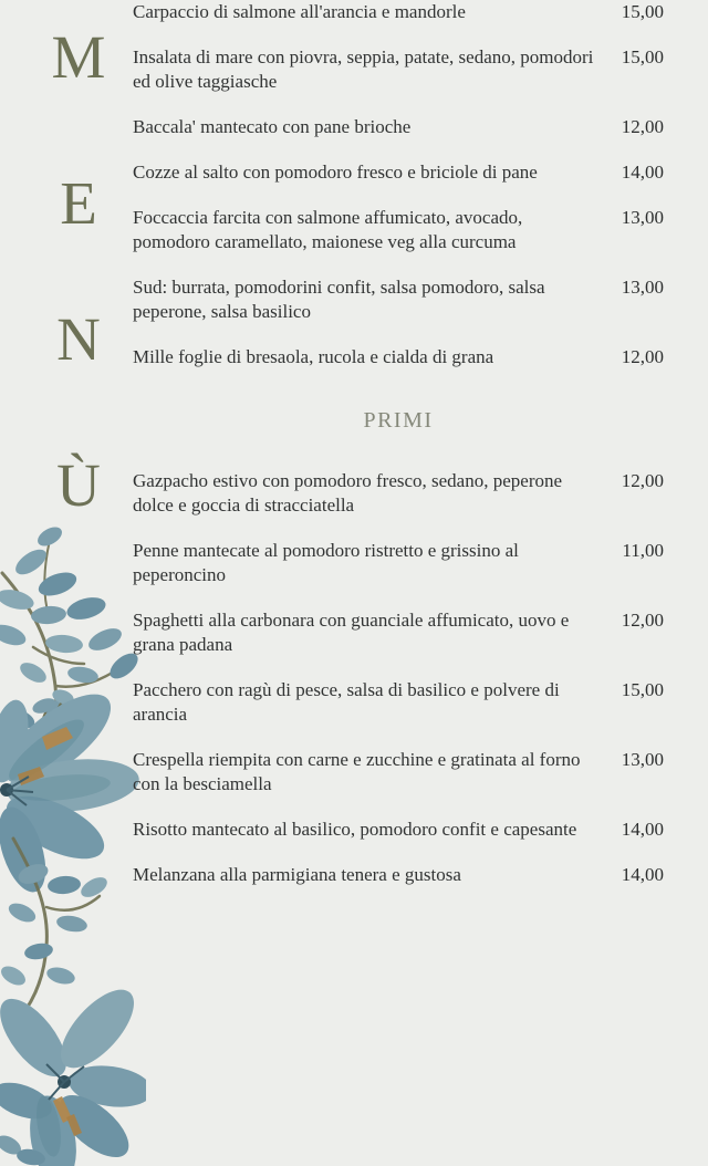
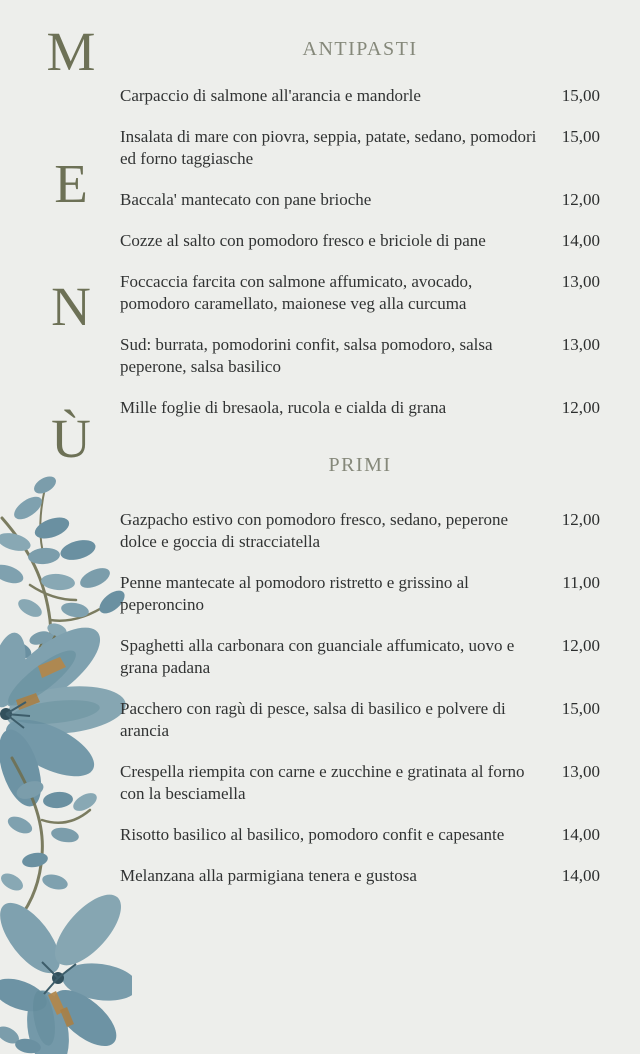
  M
  E
  N
  Ù
+ ANTIPASTI
  Carpaccio di salmone all'arancia e mandorle
  15,00
- Insalata di mare con piovra, seppia, patate, sedano, pomodori ed olive taggiasche
+ Insalata di mare con piovra, seppia, patate, sedano, pomodori ed forno taggiasche
  15,00
  Baccala' mantecato con pane brioche
  12,00
  Cozze al salto con pomodoro fresco e briciole di pane
  14,00
  Foccaccia farcita con salmone affumicato, avocado, pomodoro caramellato, maionese veg alla curcuma
  13,00
  Sud: burrata, pomodorini confit, salsa pomodoro, salsa peperone, salsa basilico
  13,00
  Mille foglie di bresaola, rucola e cialda di grana
  12,00
  PRIMI
  Gazpacho estivo con pomodoro fresco, sedano, peperone dolce e goccia di stracciatella
  12,00
  Penne mantecate al pomodoro ristretto e grissino al peperoncino
  11,00
  Spaghetti alla carbonara con guanciale affumicato, uovo e grana padana
  12,00
  Pacchero con ragù di pesce, salsa di basilico e polvere di arancia
  15,00
  Crespella riempita con carne e zucchine e gratinata al forno con la besciamella
  13,00
- Risotto mantecato al basilico, pomodoro confit e capesante
+ Risotto basilico al basilico, pomodoro confit e capesante
  14,00
  Melanzana alla parmigiana tenera e gustosa
  14,00
